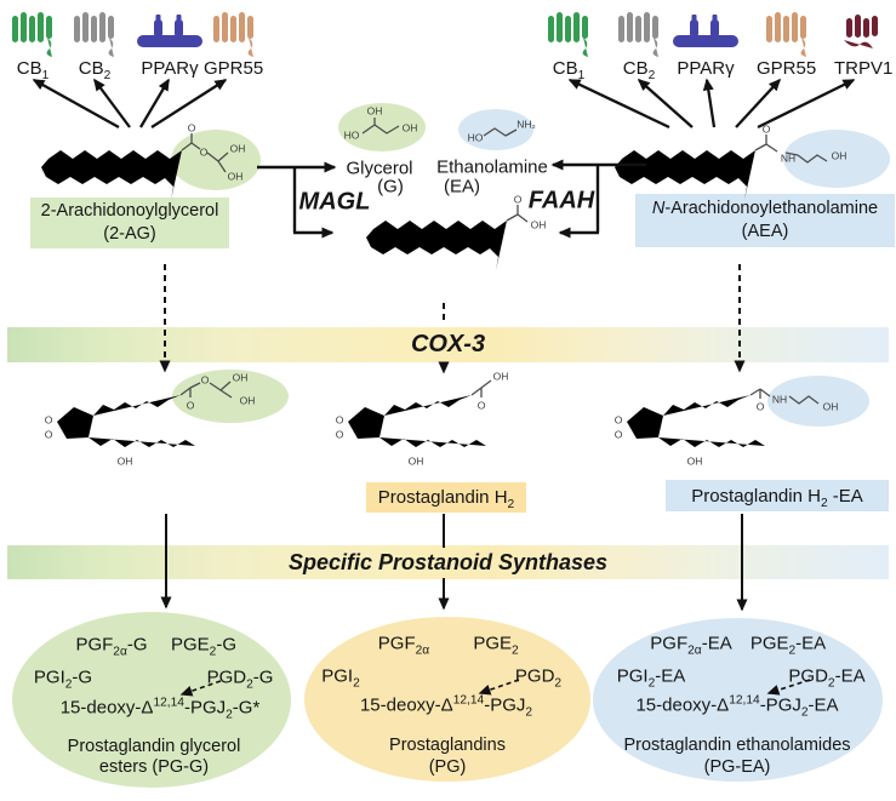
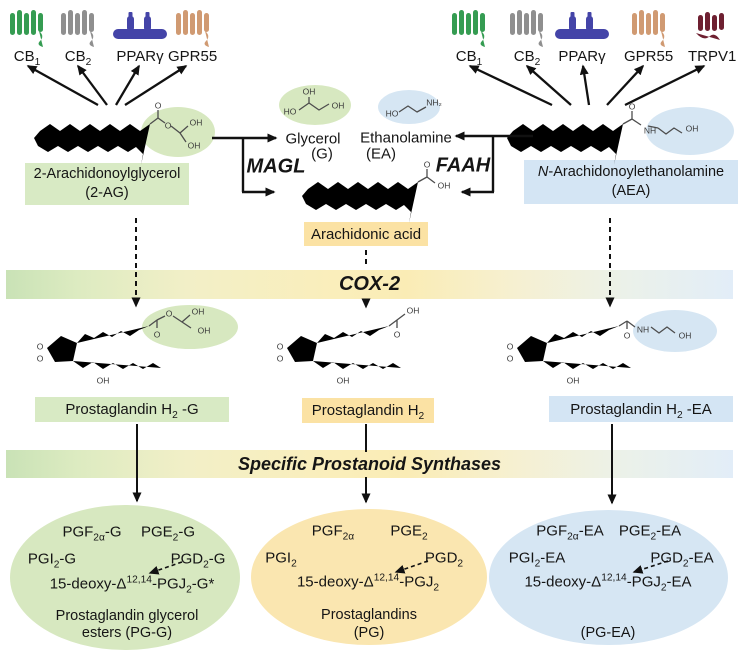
- COX-3
+ COX-2
  Specific Prostanoid Synthases
  CB1
  CB2
  PPARγ
  GPR55
  CB1
  CB2
  PPARγ
  GPR55
  TRPV1
  Glycerol
  (G)
  Ethanolamine
  (EA)
  MAGL
  FAAH
  2-Arachidonoylglycerol
  (2-AG)
  N-Arachidonoylethanolamine
  (AEA)
+ Arachidonic acid
+ Prostaglandin H2 -G
  Prostaglandin H2
  Prostaglandin H2 -EA
  PGF2α-G
  PGE2-G
  PGI2-G
  PGD2-G
  15-deoxy-Δ12,14-PGJ2-G*
  Prostaglandin glycerol
  esters (PG-G)
  PGF2α
  PGE2
  PGI2
  PGD2
  15-deoxy-Δ12,14-PGJ2
  Prostaglandins
  (PG)
  PGF2α-EA
  PGE2-EA
  PGI2-EA
  PGD2-EA
  15-deoxy-Δ12,14-PGJ2-EA
- Prostaglandin ethanolamides
  (PG-EA)
  O
  O
  OH
  OH
  HO
  OH
  OH
  HO
  NH₂
  O
  NH
  OH
  O
  OH
  O
  O
  OH
  O
  O
  OH
  OH
  O
  O
  OH
  O
  OH
  O
  O
  OH
  O
  NH
  OH
